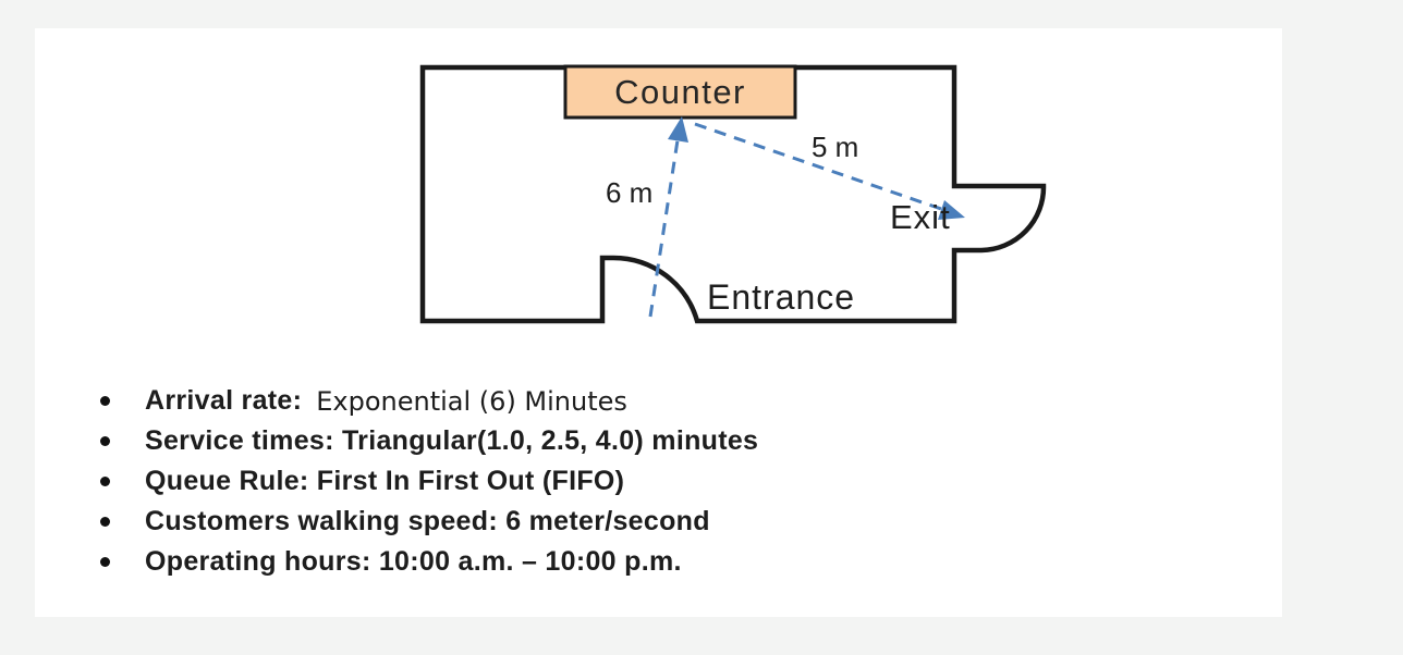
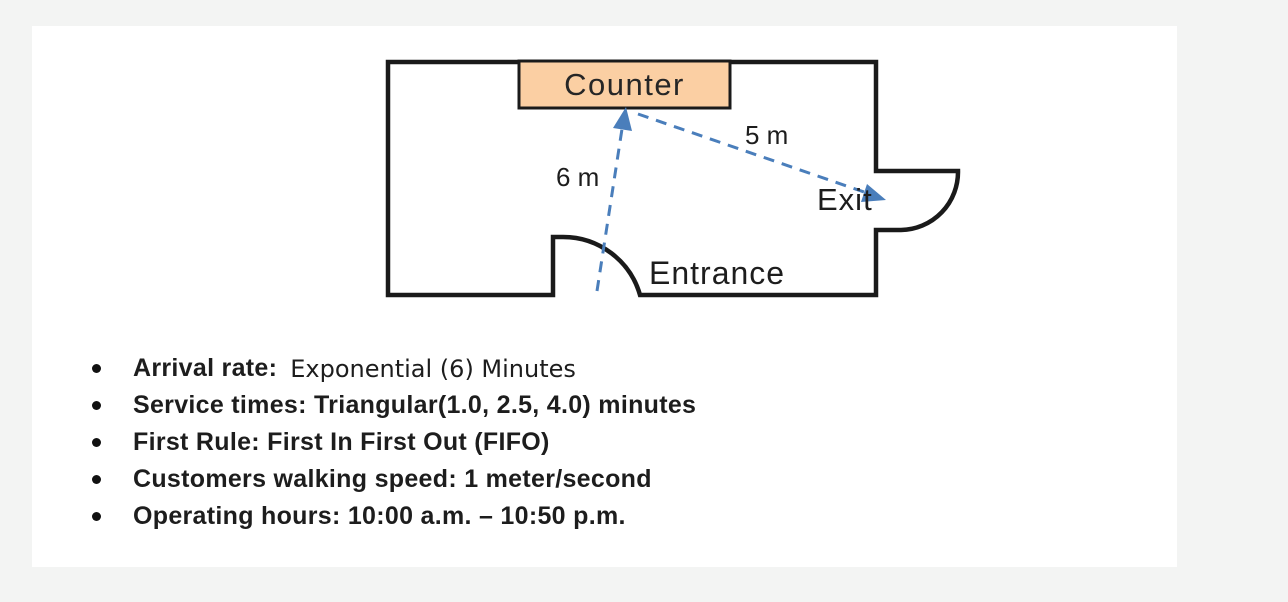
  Counter
  Entrance
  Exit
  6 m
  5 m
  Arrival rate: Exponential (6) Minutes
  Service times: Triangular(1.0, 2.5, 4.0) minutes
- Queue Rule: First In First Out (FIFO)
+ First Rule: First In First Out (FIFO)
- Customers walking speed: 6 meter/second
+ Customers walking speed: 1 meter/second
- Operating hours: 10:00 a.m. – 10:00 p.m.
+ Operating hours: 10:00 a.m. – 10:50 p.m.
